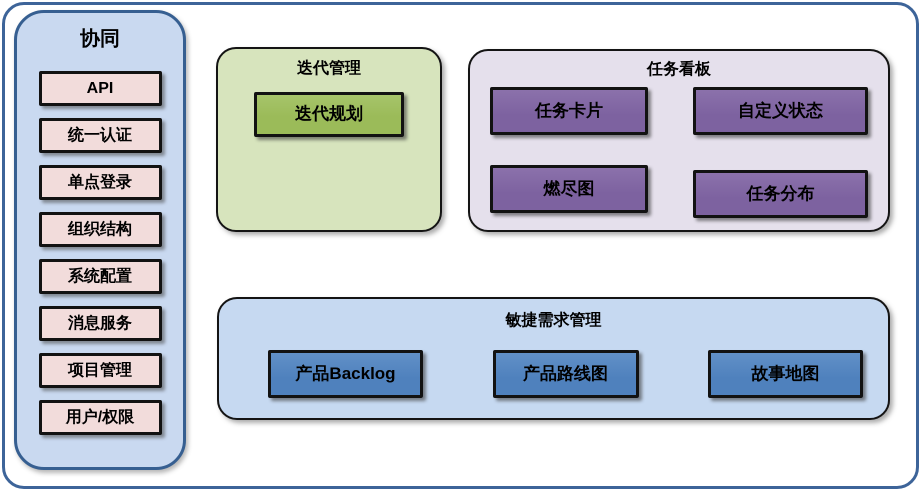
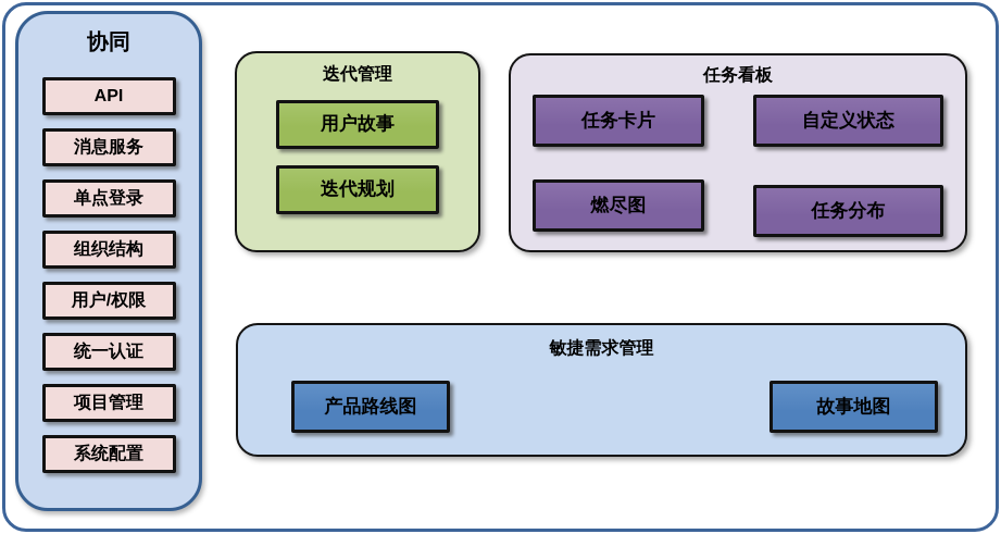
  协同
  API
- 统一认证
+ 消息服务
  单点登录
  组织结构
- 系统配置
+ 用户/权限
- 消息服务
+ 统一认证
  项目管理
- 用户/权限
+ 系统配置
  迭代管理
+ 用户故事
  迭代规划
  任务看板
  任务卡片
  自定义状态
  燃尽图
  任务分布
  敏捷需求管理
- 产品Backlog
  产品路线图
  故事地图
